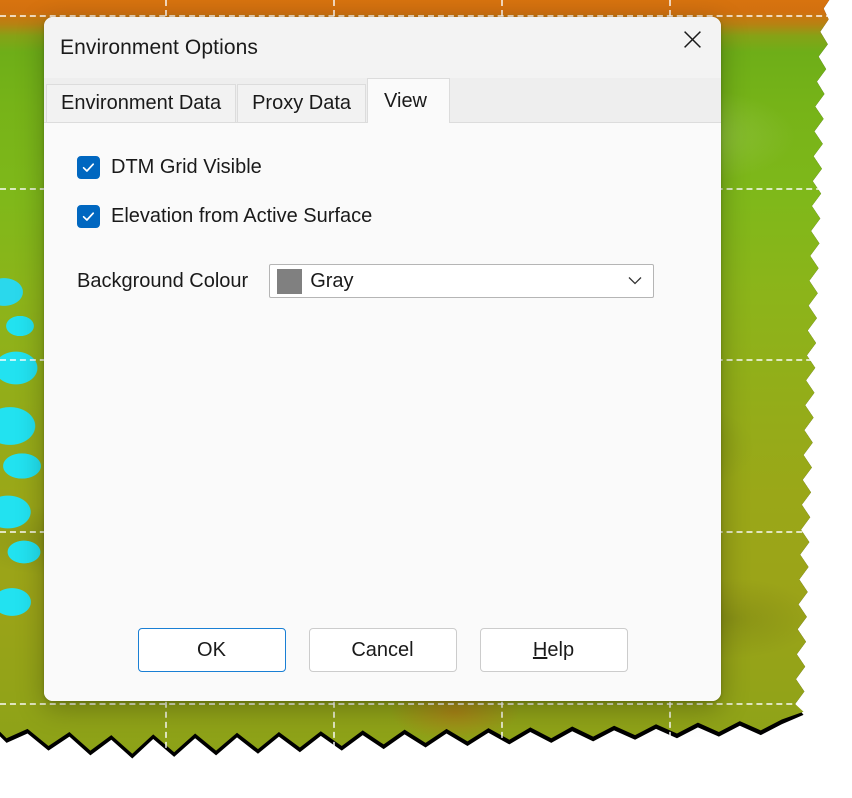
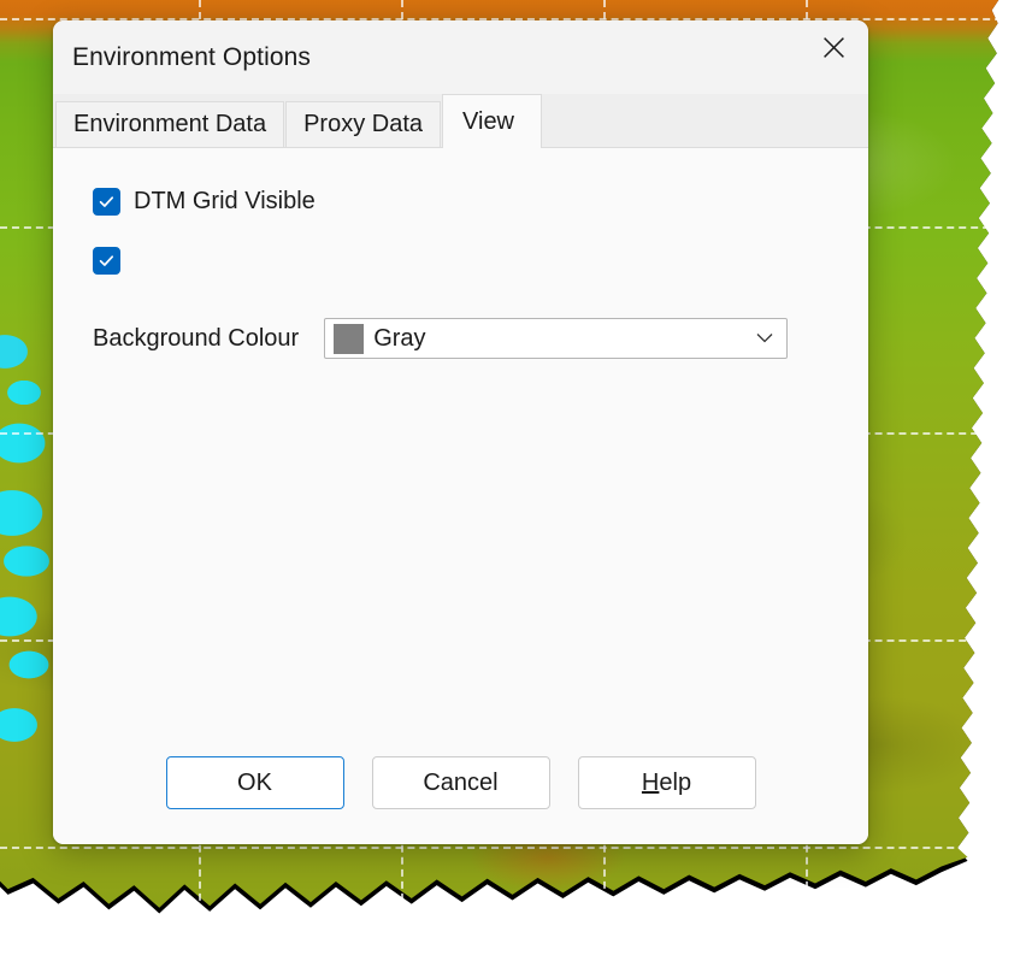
  Environment Options
  Environment Data
  Proxy Data
  View
  DTM Grid Visible
- Elevation from Active Surface
  Background Colour
  Gray
  OK
  Cancel
  Help
